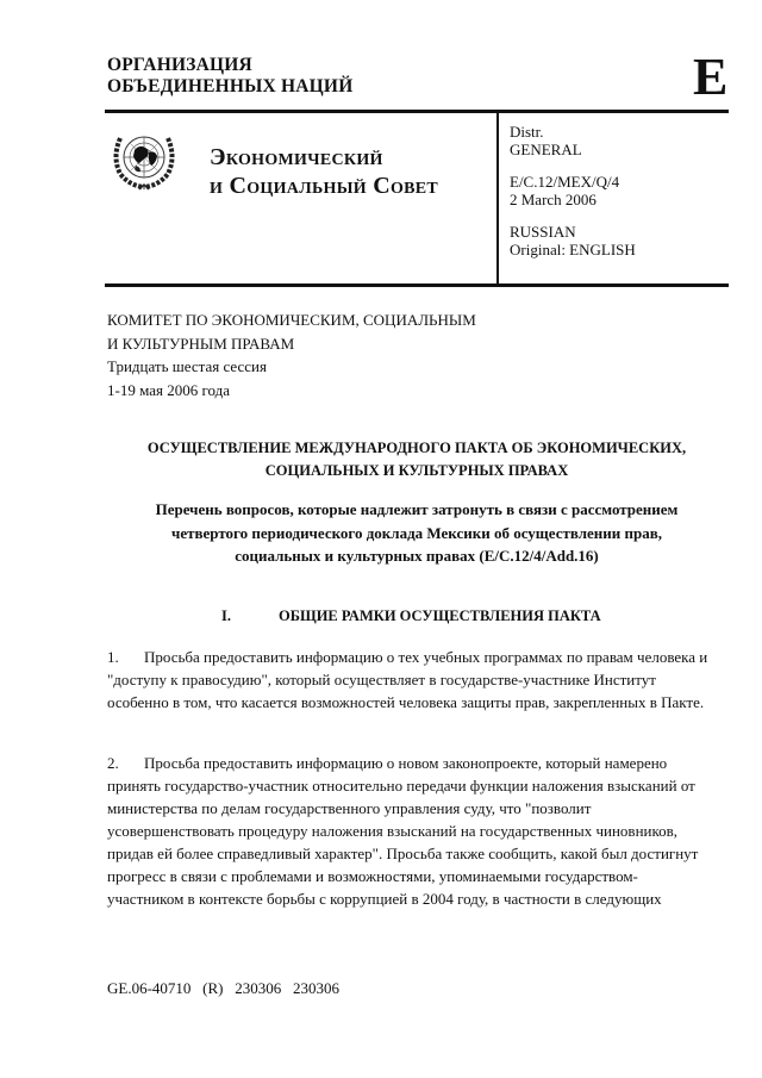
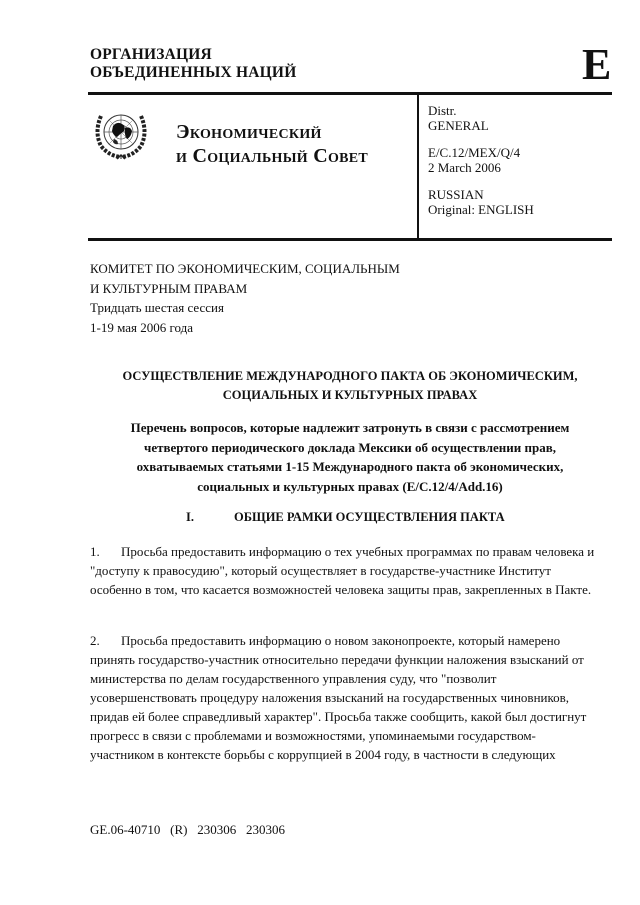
  ОРГАНИЗАЦИЯ
  ОБЪЕДИНЕННЫХ НАЦИЙ
  E
  Экономический
  и Социальный Совет
  Distr.
  GENERAL
  E/C.12/MEX/Q/4
  2 March 2006
  RUSSIAN
  Original: ENGLISH
  КОМИТЕТ ПО ЭКОНОМИЧЕСКИМ, СОЦИАЛЬНЫМ
  И КУЛЬТУРНЫМ ПРАВАМ
  Тридцать шестая сессия
  1-19 мая 2006 года
- ОСУЩЕСТВЛЕНИЕ МЕЖДУНАРОДНОГО ПАКТА ОБ ЭКОНОМИЧЕСКИХ,
+ ОСУЩЕСТВЛЕНИЕ МЕЖДУНАРОДНОГО ПАКТА ОБ ЭКОНОМИЧЕСКИМ,
  СОЦИАЛЬНЫХ И КУЛЬТУРНЫХ ПРАВАХ
  Перечень вопросов, которые надлежит затронуть в связи с рассмотрением
  четвертого периодического доклада Мексики об осуществлении прав,
+ охватываемых статьями 1-15 Международного пакта об экономических,
  социальных и культурных правах (E/C.12/4/Add.16)
  I. ОБЩИЕ РАМКИ ОСУЩЕСТВЛЕНИЯ ПАКТА
  1. Просьба предоставить информацию о тех учебных программах по правам человека и
  "доступу к правосудию", который осуществляет в государстве-участнике Институт
  особенно в том, что касается возможностей человека защиты прав, закрепленных в Пакте.
  2. Просьба предоставить информацию о новом законопроекте, который намерено
  принять государство-участник относительно передачи функции наложения взысканий от
  министерства по делам государственного управления суду, что "позволит
  усовершенствовать процедуру наложения взысканий на государственных чиновников,
  придав ей более справедливый характер". Просьба также сообщить, какой был достигнут
  прогресс в связи с проблемами и возможностями, упоминаемыми государством-
  участником в контексте борьбы с коррупцией в 2004 году, в частности в следующих
  GE.06-40710 (R) 230306 230306
